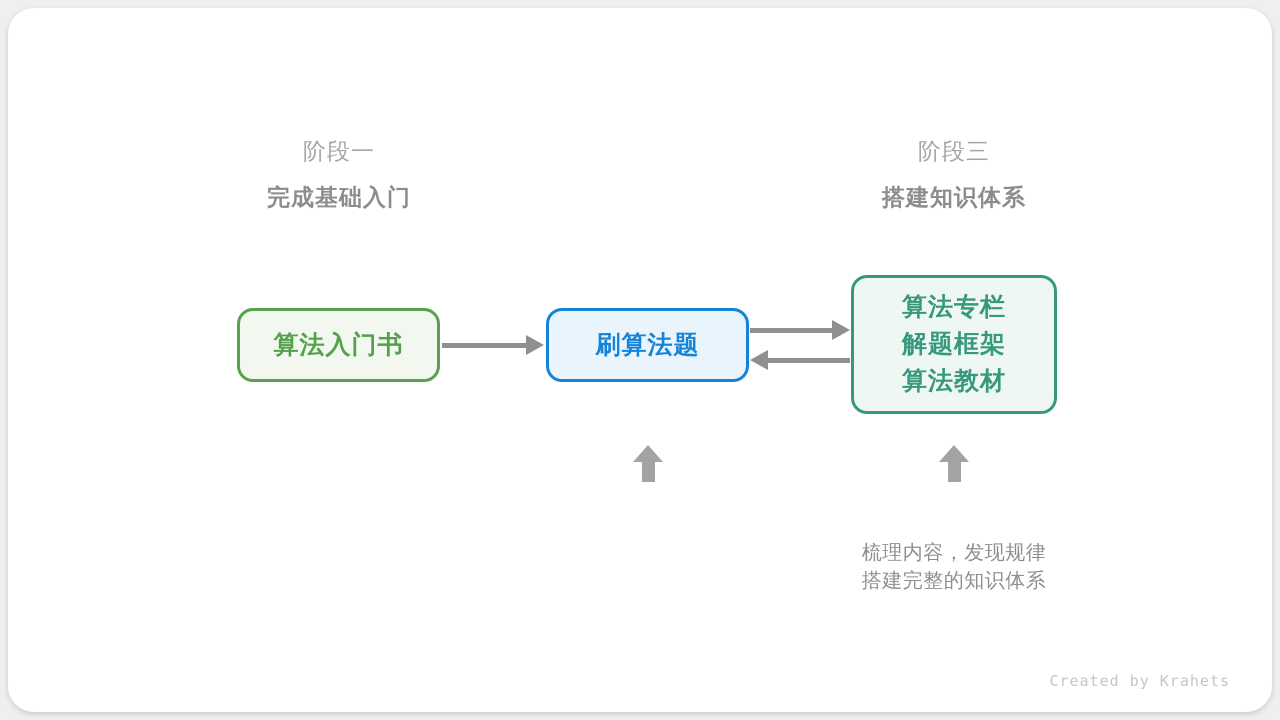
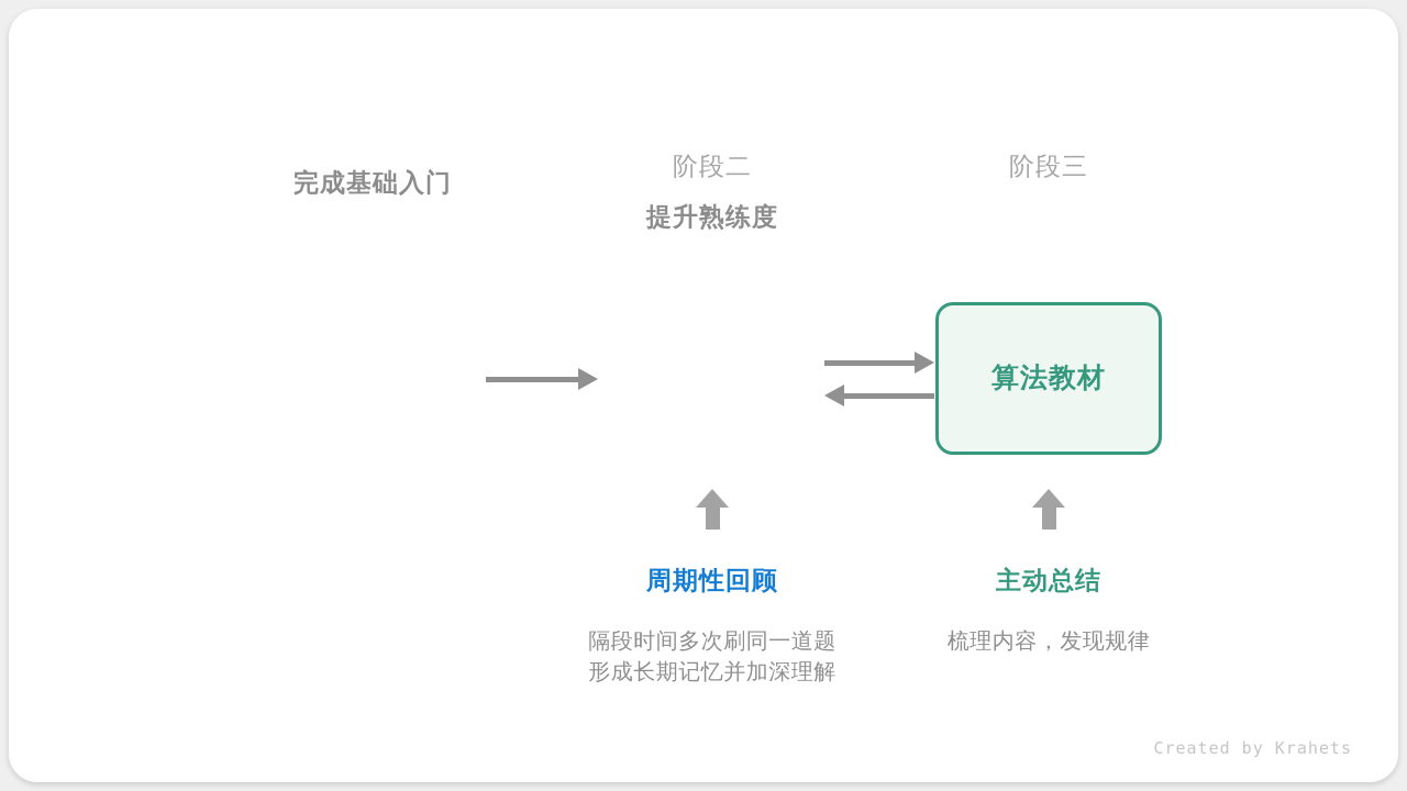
- 阶段一
  完成基础入门
+ 阶段二
+ 提升熟练度
  阶段三
- 搭建知识体系
- 算法入门书
- 刷算法题
- 算法专栏
- 解题框架
  算法教材
+ 周期性回顾
+ 隔段时间多次刷同一道题
+ 形成长期记忆并加深理解
+ 主动总结
  梳理内容，发现规律
- 搭建完整的知识体系
  Created by Krahets
